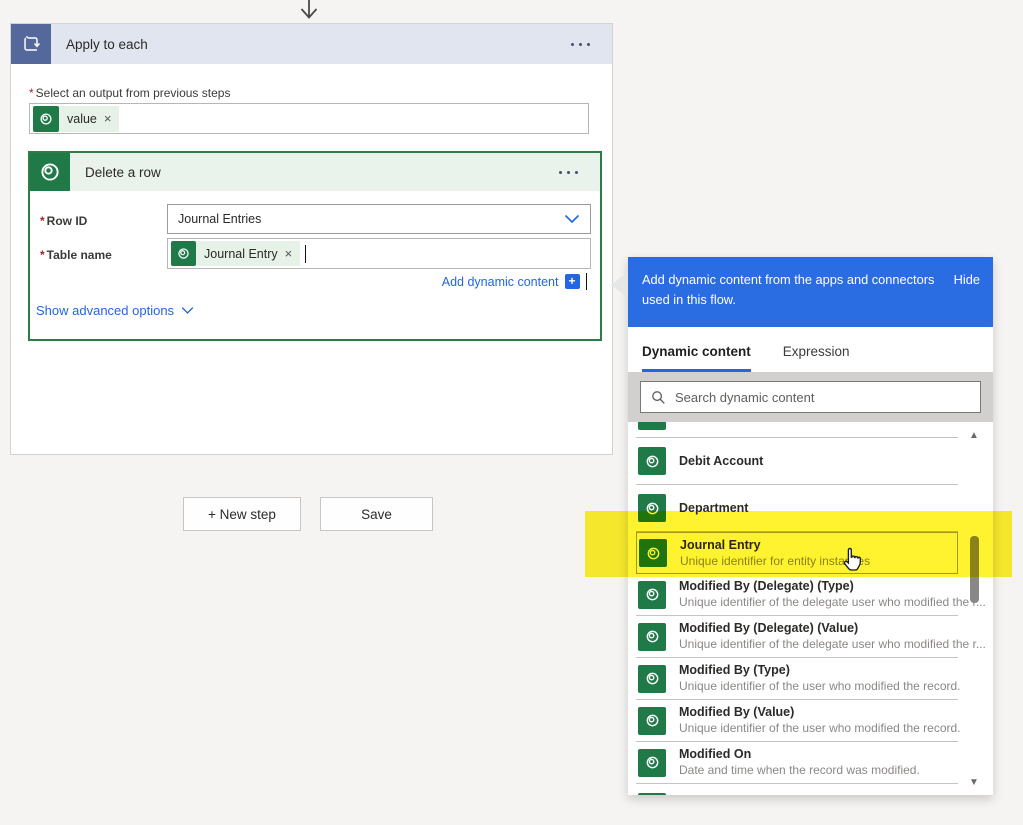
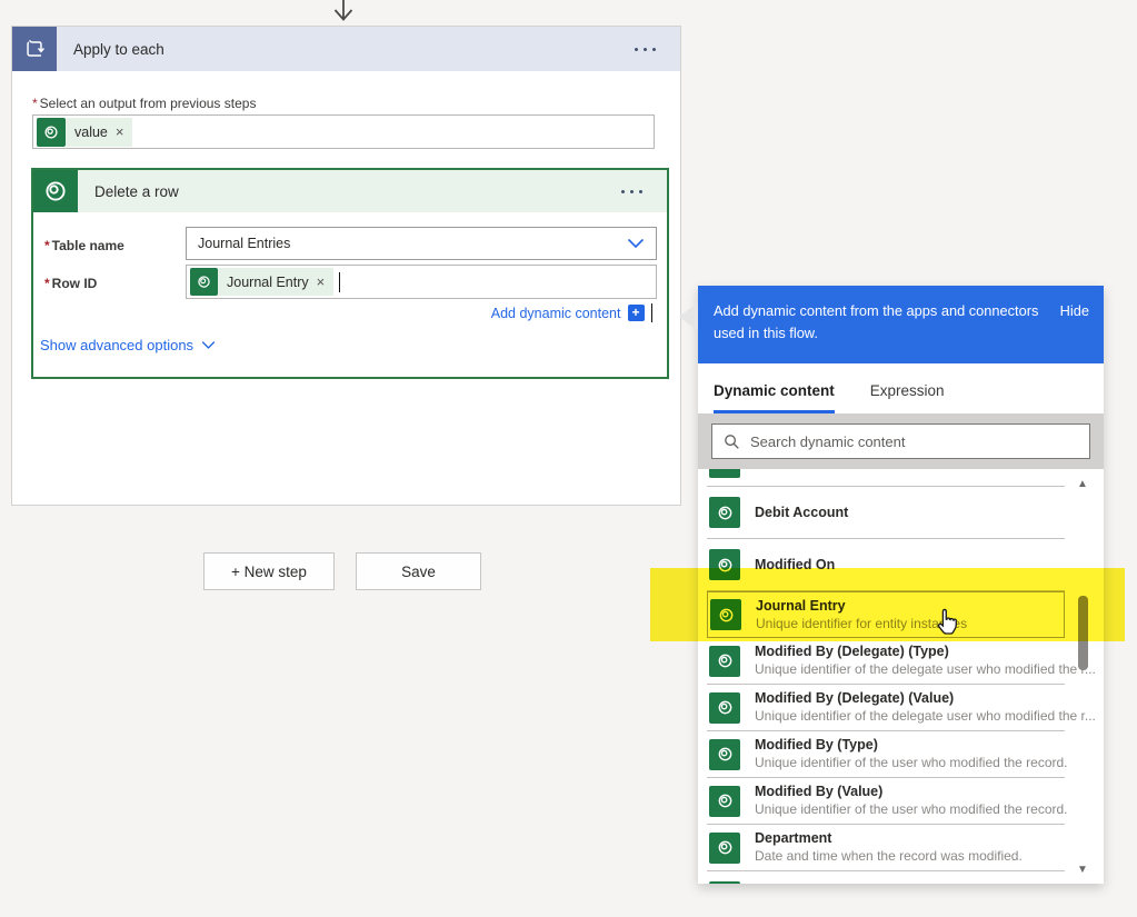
  Apply to each
  * Select an output from previous steps
  value
  ×
  Delete a row
- * Row ID
+ * Table name
  Journal Entries
- * Table name
+ * Row ID
  Journal Entry
  ×
  Add dynamic content
  +
  Show advanced options
  + New step
  Save
  Add dynamic content from the apps and connectors used in this flow.
  Hide
  Dynamic content
  Expression
  Search dynamic content
  Debit Account
- Department
+ Modified On
  Journal Entry
  Unique identifier for entity instas
  Modified By (Delegate) (Type)
  Unique identifier of the delegate user who modified the...
  Modified By (Delegate) (Value)
  Unique identifier of the delegate user who modified the r...
  Modified By (Type)
  Unique identifier of the user who modified the record.
  Modified By (Value)
  Unique identifier of the user who modified the record.
- Modified On
+ Department
  Date and time when the record was modified.
  ▲
  ▼
